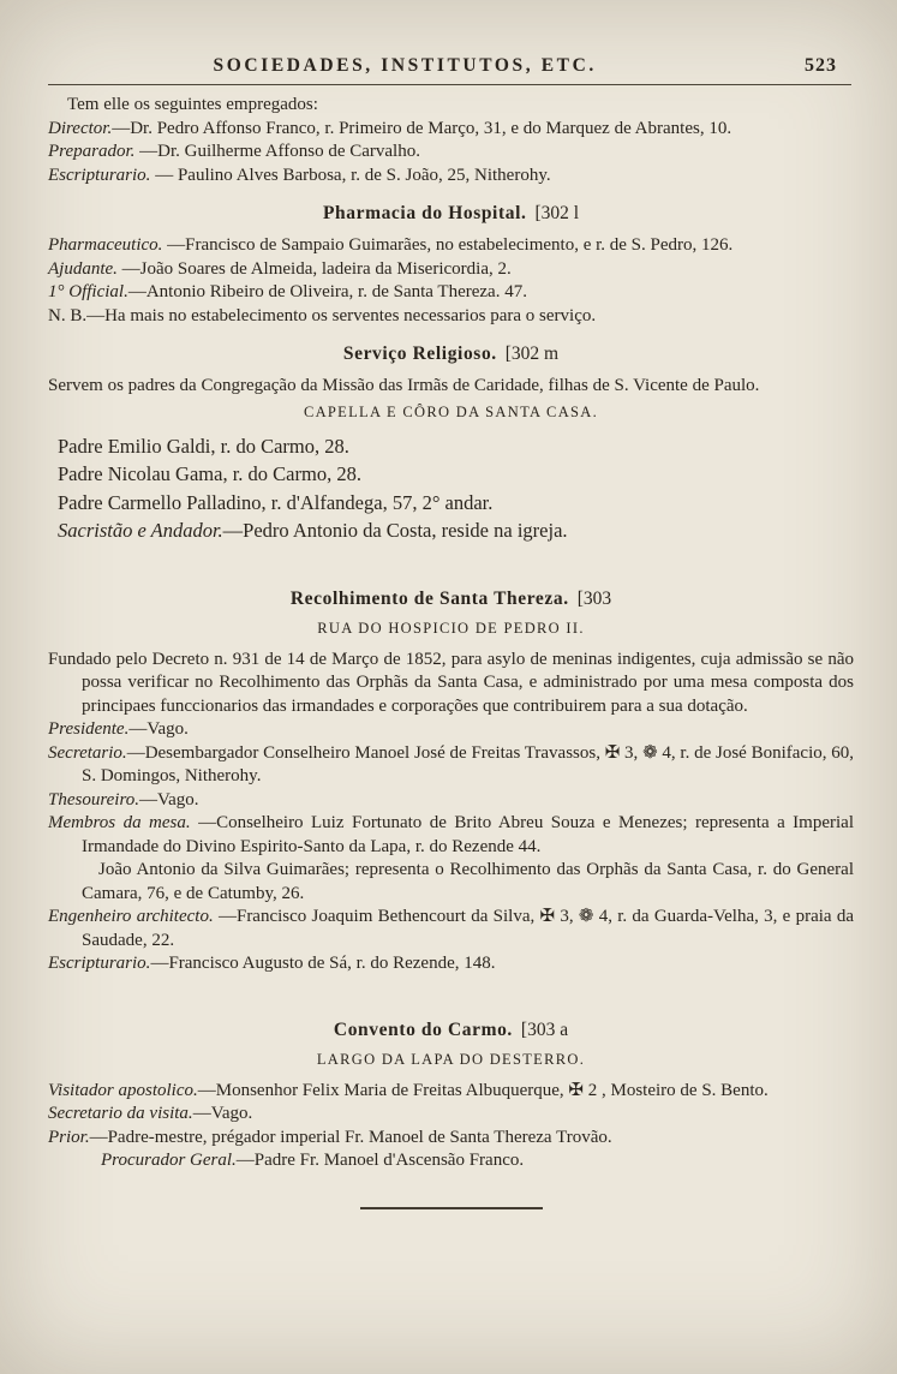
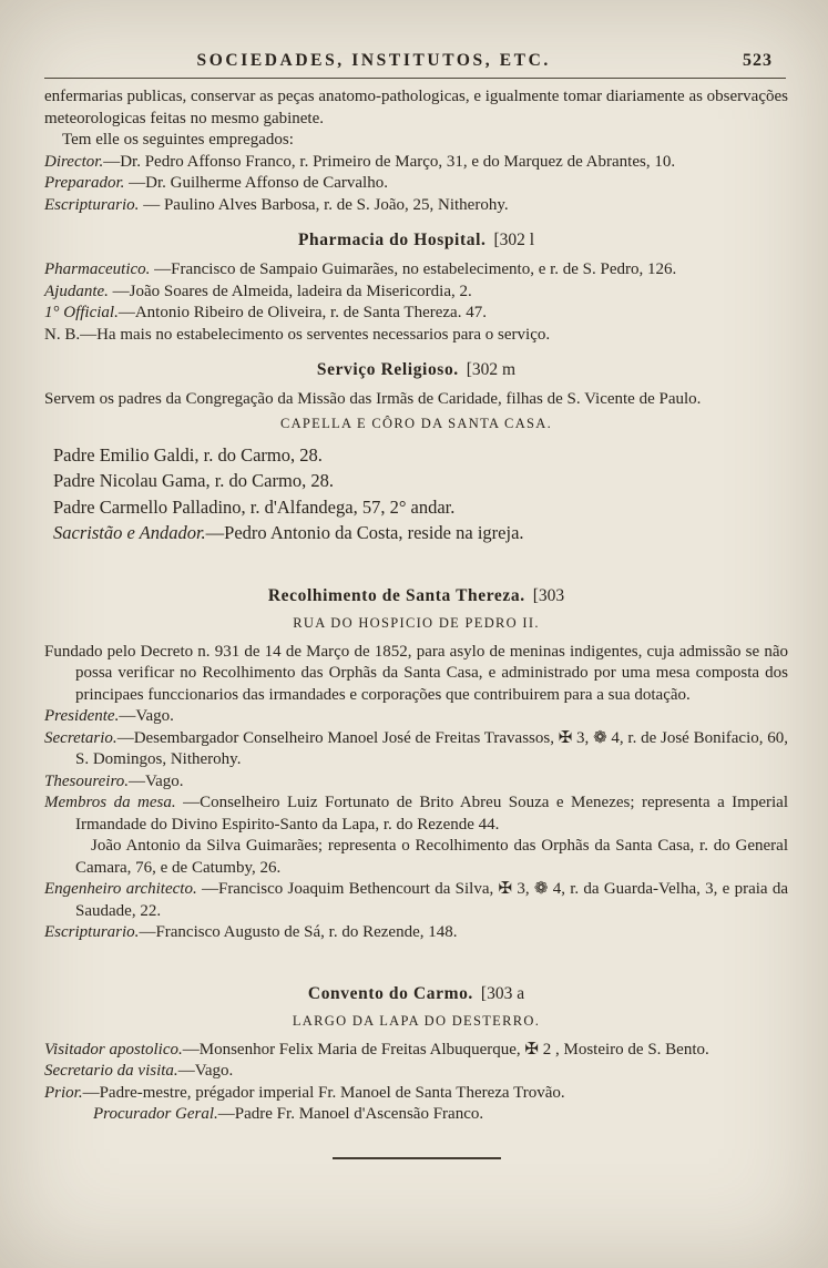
  SOCIEDADES, INSTITUTOS, ETC.
  523
+ enfermarias publicas, conservar as peças anatomo-pathologicas, e igualmente tomar diariamente as observações meteorologicas feitas no mesmo gabinete.
  Tem elle os seguintes empregados:
  Director.—Dr. Pedro Affonso Franco, r. Primeiro de Março, 31, e do Marquez de Abrantes, 10.
  Preparador. —Dr. Guilherme Affonso de Carvalho.
  Escripturario. — Paulino Alves Barbosa, r. de S. João, 25, Nitherohy.
  Pharmacia do Hospital. [302 l
  Pharmaceutico. —Francisco de Sampaio Guimarães, no estabelecimento, e r. de S. Pedro, 126.
  Ajudante. —João Soares de Almeida, ladeira da Misericordia, 2.
  1° Official.—Antonio Ribeiro de Oliveira, r. de Santa Thereza. 47.
  N. B.—Ha mais no estabelecimento os serventes necessarios para o serviço.
  Serviço Religioso. [302 m
  Servem os padres da Congregação da Missão das Irmãs de Caridade, filhas de S. Vicente de Paulo.
  CAPELLA E CÔRO DA SANTA CASA.
  Padre Emilio Galdi, r. do Carmo, 28.
  Padre Nicolau Gama, r. do Carmo, 28.
  Padre Carmello Palladino, r. d'Alfandega, 57, 2° andar.
  Sacristão e Andador.—Pedro Antonio da Costa, reside na igreja.
  Recolhimento de Santa Thereza. [303
  RUA DO HOSPICIO DE PEDRO II.
  Fundado pelo Decreto n. 931 de 14 de Março de 1852, para asylo de meninas indigentes, cuja admissão se não possa verificar no Recolhimento das Orphãs da Santa Casa, e administrado por uma mesa composta dos principaes funccionarios das irmandades e corporações que contribuirem para a sua dotação.
  Presidente.—Vago.
  Secretario.—Desembargador Conselheiro Manoel José de Freitas Travassos, ✠ 3, ❁ 4, r. de José Bonifacio, 60, S. Domingos, Nitherohy.
  Thesoureiro.—Vago.
  Membros da mesa. —Conselheiro Luiz Fortunato de Brito Abreu Souza e Menezes; representa a Imperial Irmandade do Divino Espirito-Santo da Lapa, r. do Rezende 44.
  João Antonio da Silva Guimarães; representa o Recolhimento das Orphãs da Santa Casa, r. do General Camara, 76, e de Catumby, 26.
  Engenheiro architecto. —Francisco Joaquim Bethencourt da Silva, ✠ 3, ❁ 4, r. da Guarda-Velha, 3, e praia da Saudade, 22.
  Escripturario.—Francisco Augusto de Sá, r. do Rezende, 148.
  Convento do Carmo. [303 a
  LARGO DA LAPA DO DESTERRO.
  Visitador apostolico.—Monsenhor Felix Maria de Freitas Albuquerque, ✠ 2 , Mosteiro de S. Bento.
  Secretario da visita.—Vago.
  Prior.—Padre-mestre, prégador imperial Fr. Manoel de Santa Thereza Trovão.
  Procurador Geral.—Padre Fr. Manoel d'Ascensão Franco.
